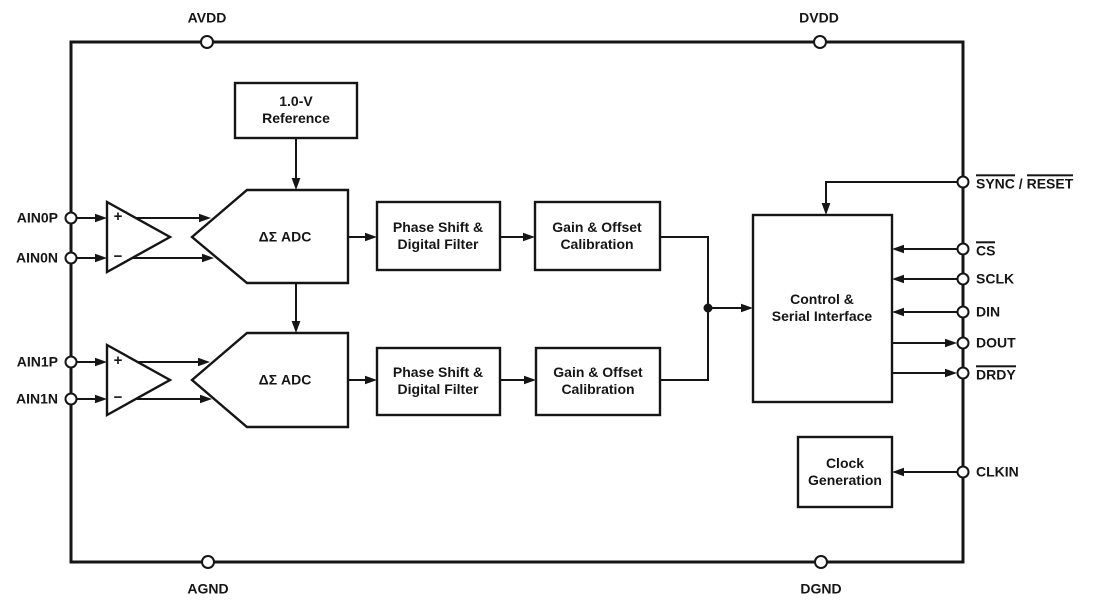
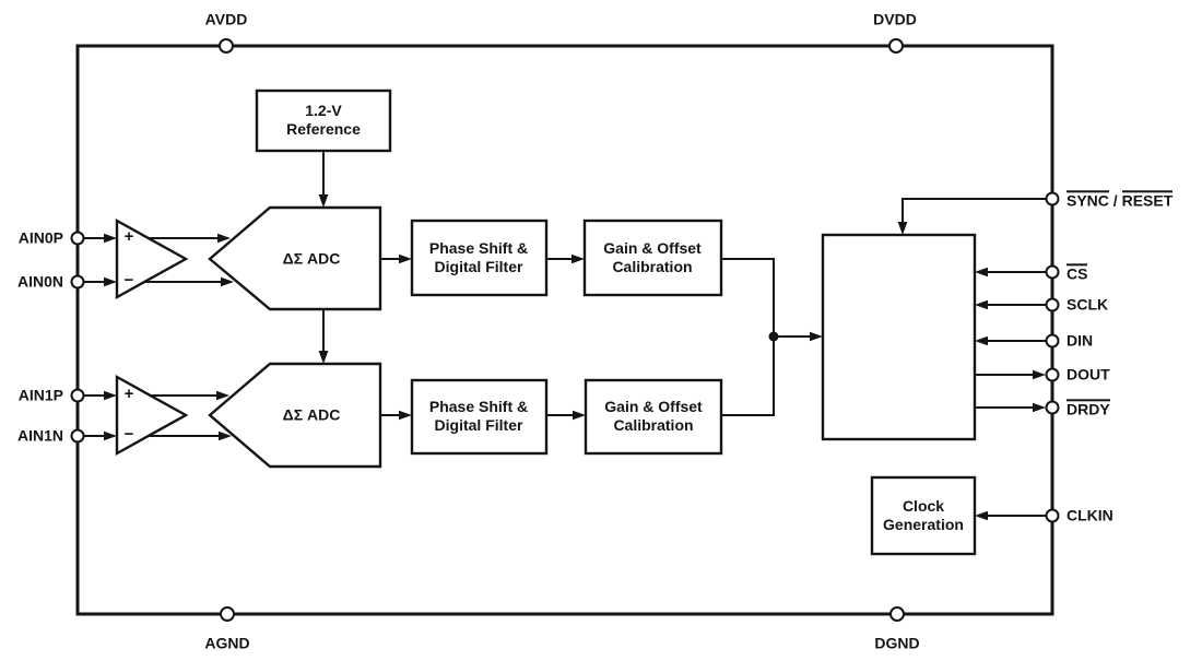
  AVDD
  DVDD
  AGND
  DGND
  AIN0P
  AIN0N
  AIN1P
  AIN1N
  SYNC / RESET
  CS
  SCLK
  DIN
  DOUT
  DRDY
  CLKIN
- 1.0-V
+ 1.2-V
  Reference
  ΔΣ ADC
  ΔΣ ADC
  Phase Shift &
  Digital Filter
  Gain & Offset
  Calibration
  Phase Shift &
  Digital Filter
  Gain & Offset
  Calibration
- Control &
- Serial Interface
  Clock
  Generation
  +
  −
  +
  −
